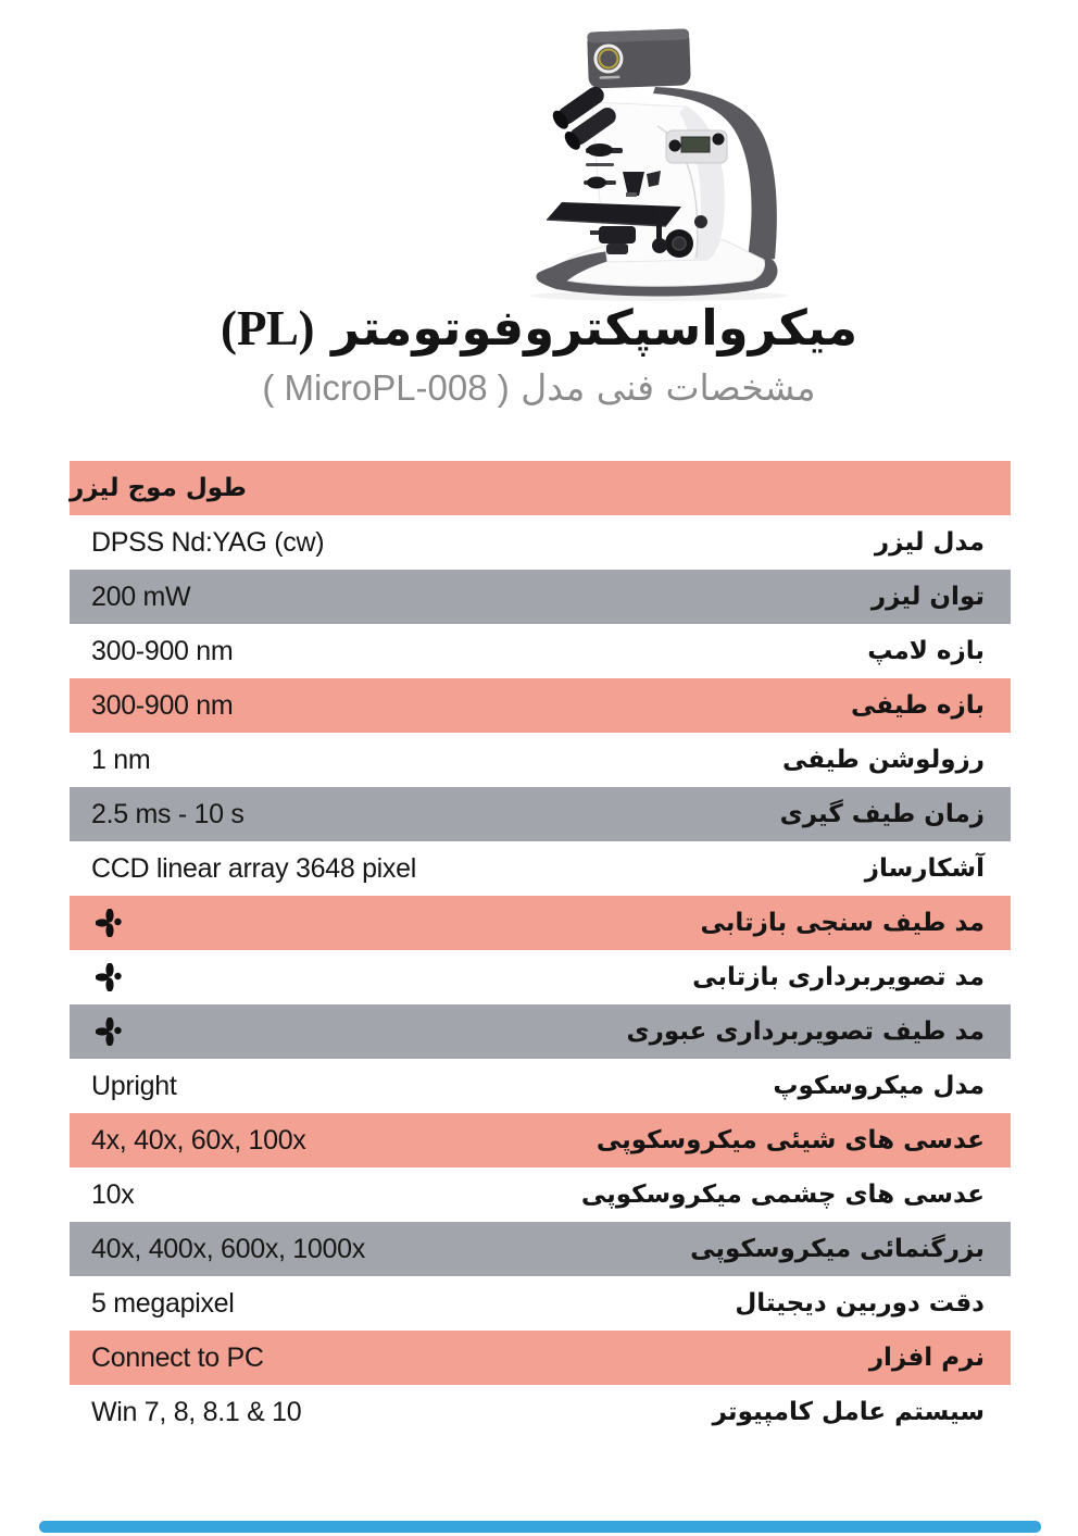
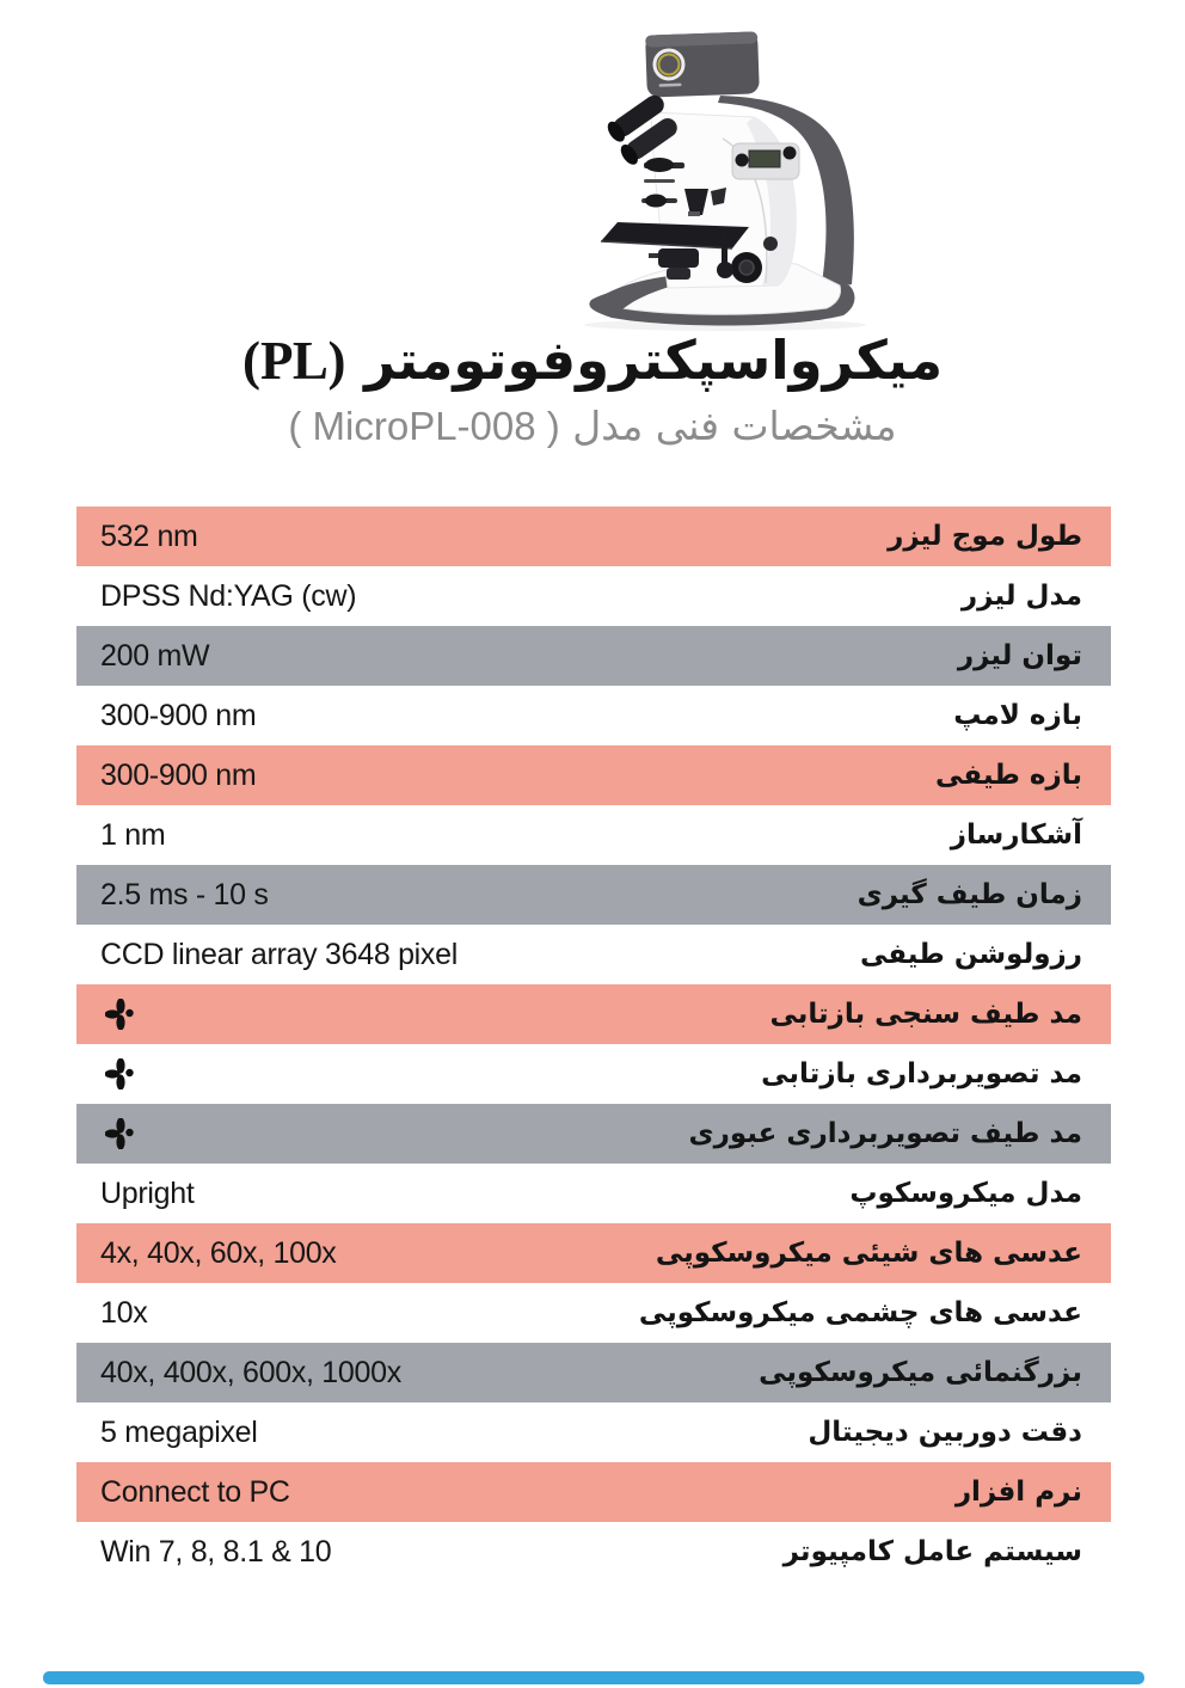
  میکرواسپکتروفوتومتر (PL)
  مشخصات فنی مدل ( MicroPL-008 )
+ 532 nm
  طول موج لیزر
  DPSS Nd:YAG (cw)
  مدل لیزر
  200 mW
  توان لیزر
  300-900 nm
  بازه لامپ
  300-900 nm
  بازه طیفی
  1 nm
- رزولوشن طیفی
+ آشکارساز
  2.5 ms - 10 s
  زمان طیف گیری
  CCD linear array 3648 pixel
- آشکارساز
+ رزولوشن طیفی
  مد طیف سنجی بازتابی
  مد تصویربرداری بازتابی
  مد طیف تصویربرداری عبوری
  Upright
  مدل میکروسکوپ
  4x, 40x, 60x, 100x
  عدسی های شیئی میکروسکوپی
  10x
  عدسی های چشمی میکروسکوپی
  40x, 400x, 600x, 1000x
  بزرگنمائی میکروسکوپی
  5 megapixel
  دقت دوربین دیجیتال
  Connect to PC
  نرم افزار
  Win 7, 8, 8.1 & 10
  سیستم عامل کامپیوتر
